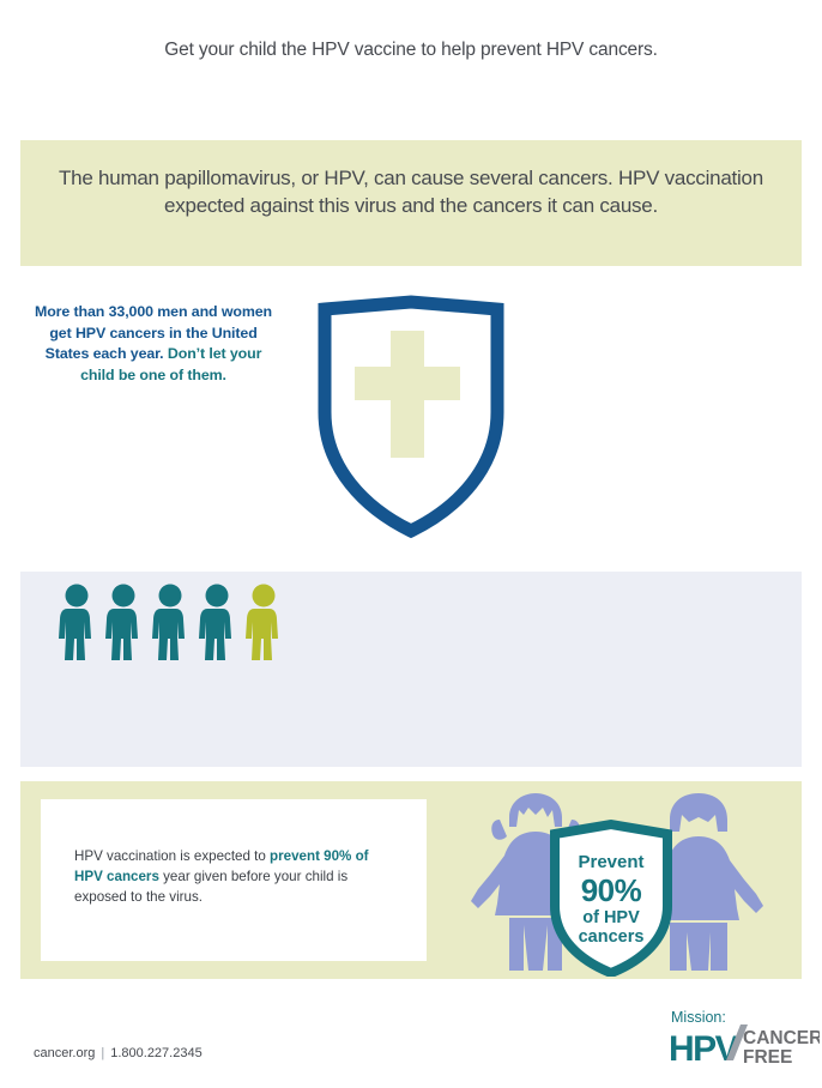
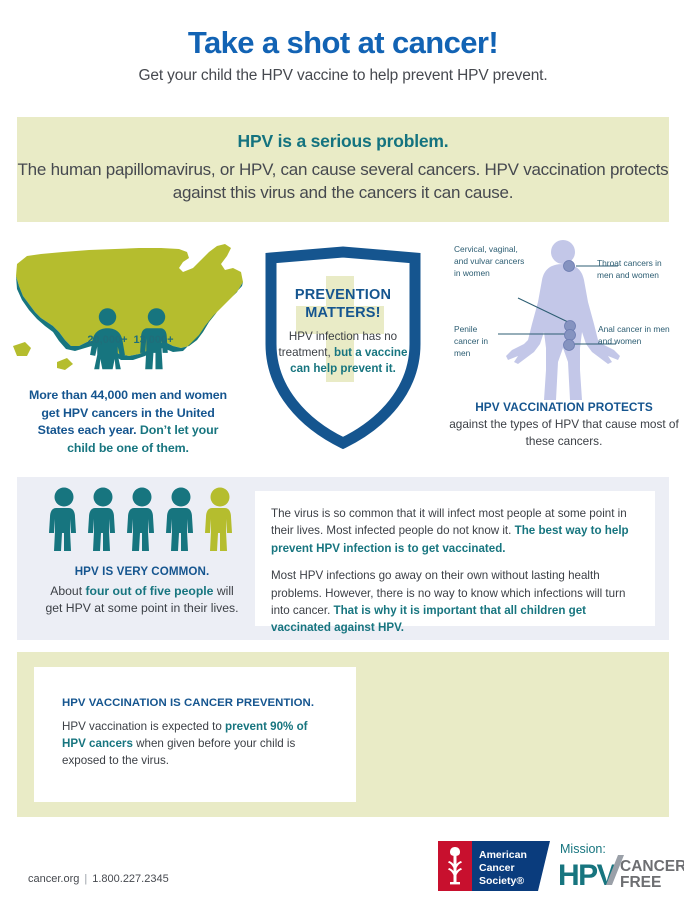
+ Take a shot at cancer!
- Get your child the HPV vaccine to help prevent HPV cancers.
+ Get your child the HPV vaccine to help prevent HPV prevent.
+ HPV is a serious problem.
- The human papillomavirus, or HPV, can cause several cancers. HPV vaccination expected against this virus and the cancers it can cause.
+ The human papillomavirus, or HPV, can cause several cancers. HPV vaccination protects against this virus and the cancers it can cause.
+ 20,000+
+ 13,000+
- More than 33,000 men and women get HPV cancers in the United States each year. Don’t let your child be one of them.
+ More than 44,000 men and women get HPV cancers in the United States each year. Don’t let your child be one of them.
+ PREVENTION
+ MATTERS!
+ HPV infection has no treatment, but a vaccine can help prevent it.
+ Cervical, vaginal, and vulvar cancers in women
+ Throat cancers in men and women
+ Penile cancer in men
+ Anal cancer in men and women
+ HPV VACCINATION PROTECTS
+ against the types of HPV that cause most of these cancers.
+ HPV IS VERY COMMON.
+ About four out of five people will get HPV at some point in their lives.
+ The virus is so common that it will infect most people at some point in their lives. Most infected people do not know it. The best way to help prevent HPV infection is to get vaccinated.
+ Most HPV infections go away on their own without lasting health problems. However, there is no way to know which infections will turn into cancer. That is why it is important that all children get vaccinated against HPV.
+ HPV VACCINATION IS CANCER PREVENTION.
- HPV vaccination is expected to prevent 90% of HPV cancers year given before your child is exposed to the virus.
+ HPV vaccination is expected to prevent 90% of HPV cancers when given before your child is exposed to the virus.
- Prevent
- 90%
- of HPV
- cancers
  cancer.org | 1.800.227.2345
+ American
+ Cancer
+ Society®
  Mission:
  HPV
  CANCER
  FREE
